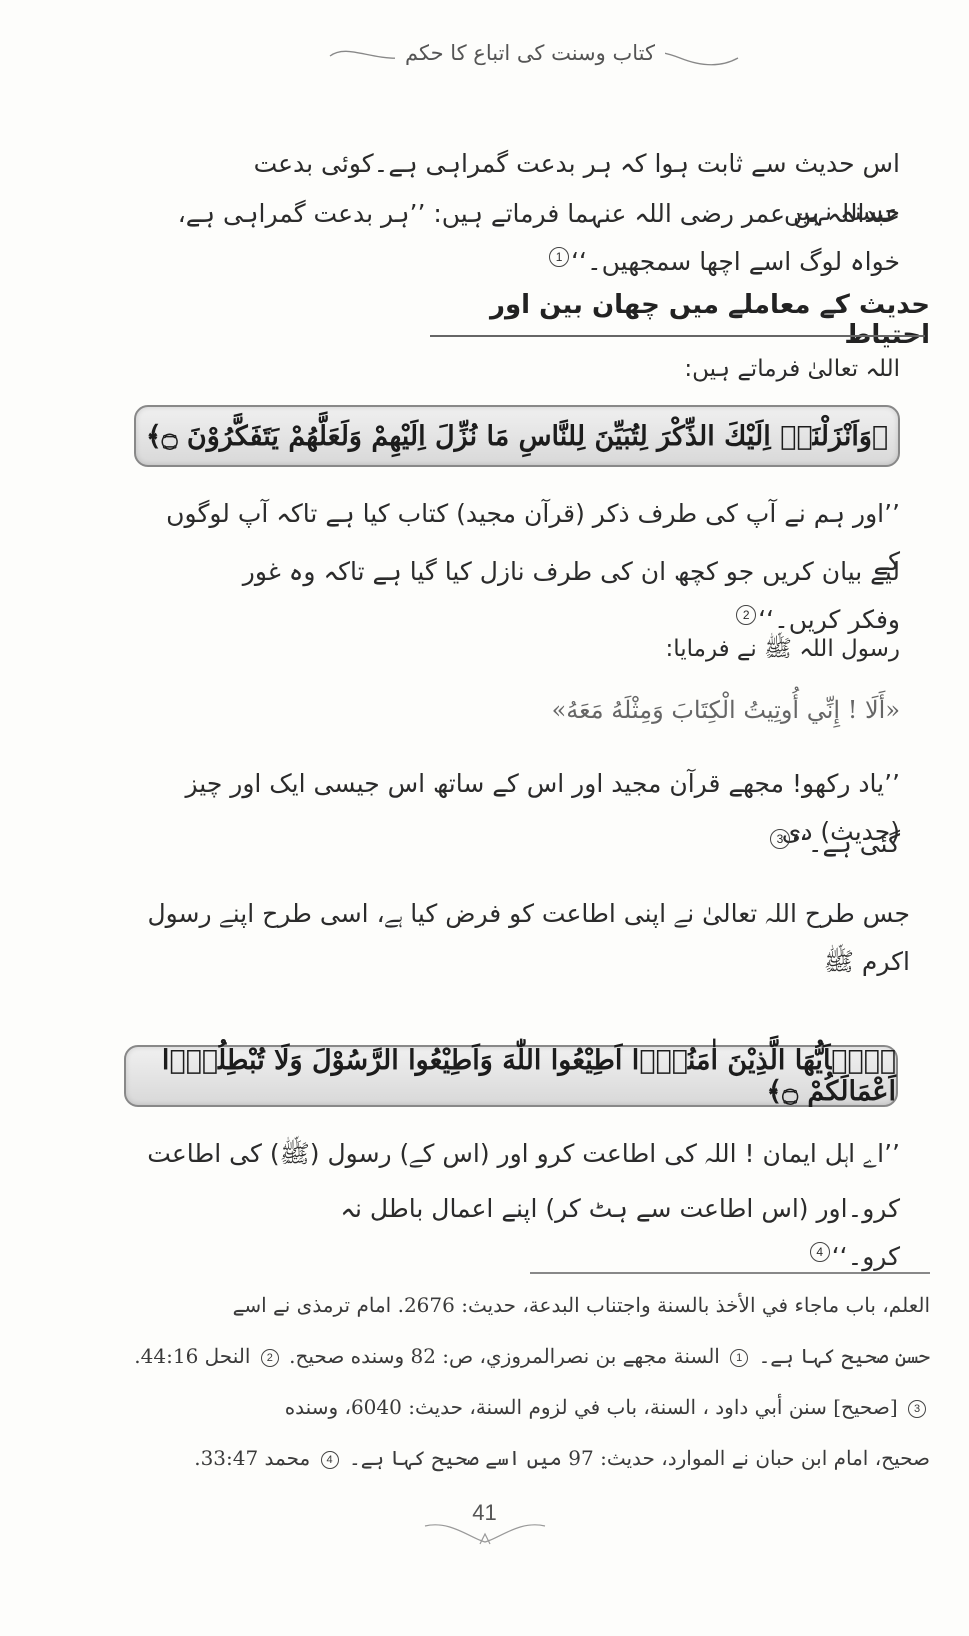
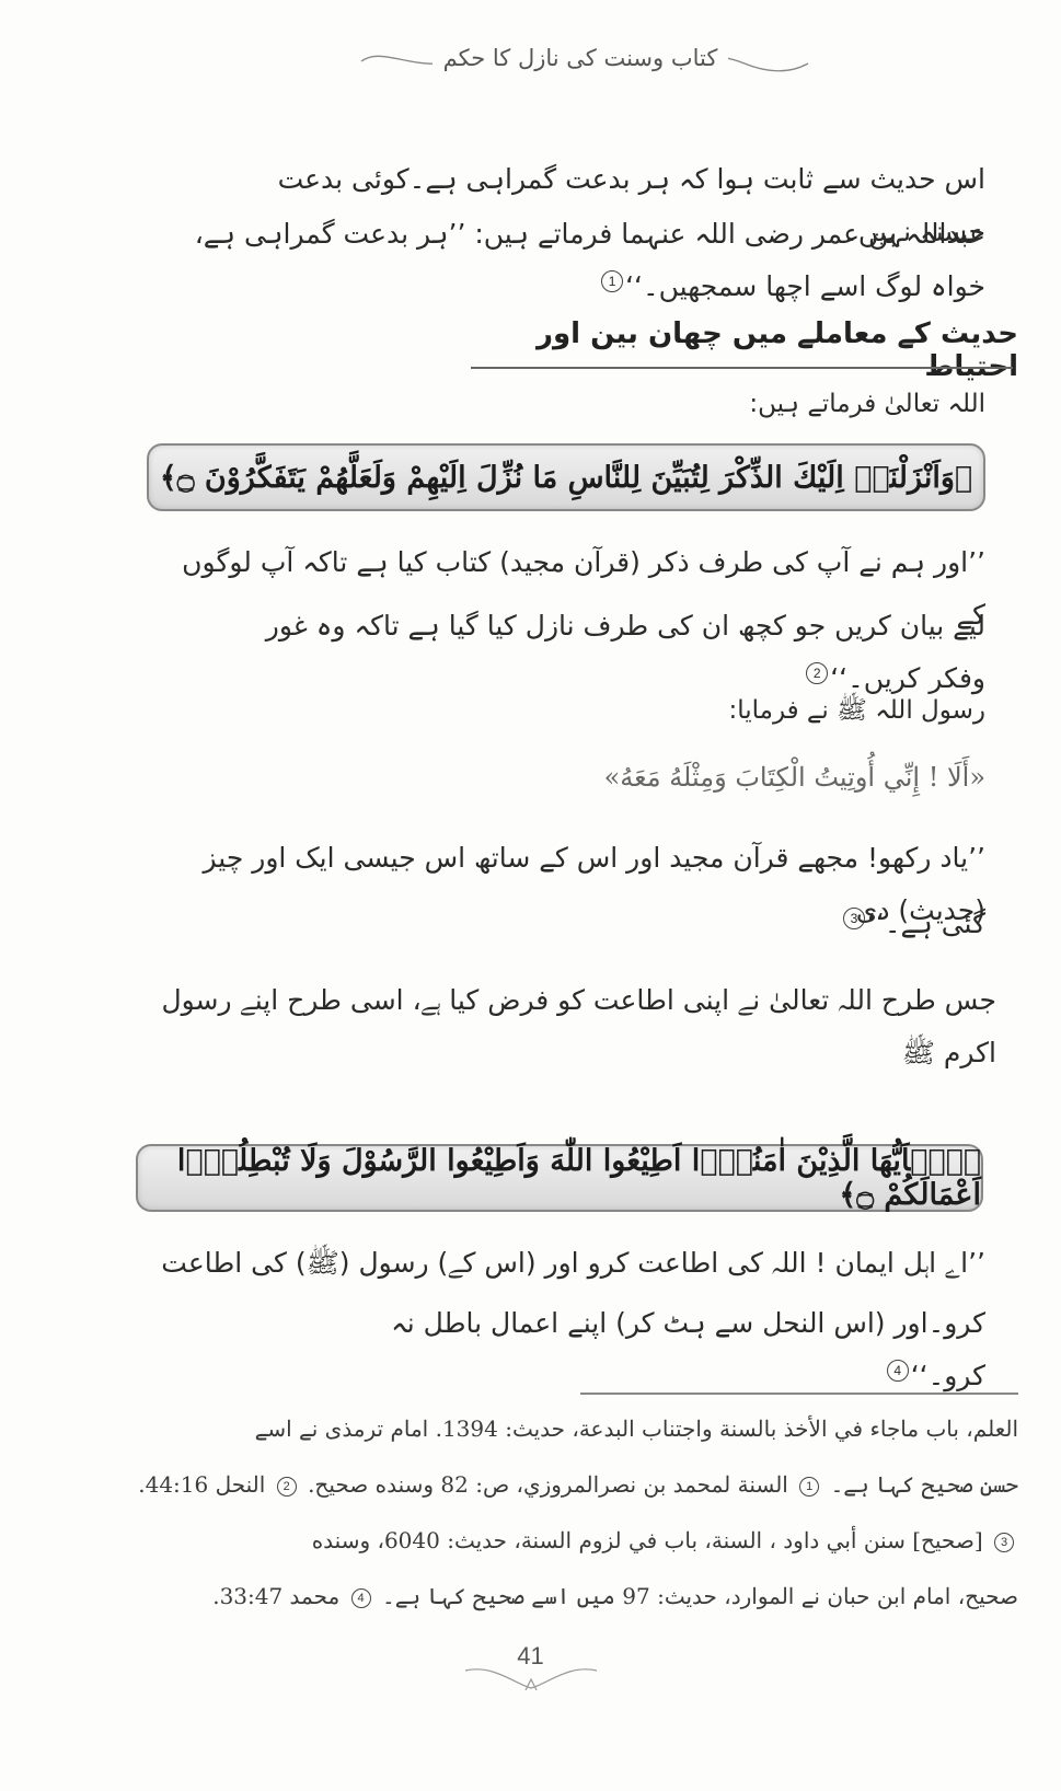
- کتاب وسنت کی اتباع کا حکم
+ کتاب وسنت کی نازل کا حکم
  اس حدیث سے ثابت ہوا کہ ہر بدعت گمراہی ہے۔کوئی بدعت حسنہ نہیں۔
  عبداللہ بن عمر رضی اللہ عنہما فرماتے ہیں: ’’ہر بدعت گمراہی ہے، خواہ لوگ اسے اچھا سمجھیں۔‘‘1
  حدیث کے معاملے میں چھان بین اور ا
  اللہ تعالیٰ فرماتے ہیں:
  ﴿وَاَنْزَلْنَاۤ اِلَيْكَ الذِّكْرَ لِتُبَيِّنَ لِلنَّاسِ مَا نُزِّلَ اِلَيْهِمْ وَلَعَلَّهُمْ يَتَفَكَّرُوْنَ ۝﴾
  ’’اور ہم نے آپ کی طرف ذکر (قرآن مجید) کتاب کیا ہے تاکہ آپ لوگوں کے
  لیے بیان کریں جو کچھ ان کی طرف نازل کیا گیا ہے تاکہ وہ غور وفکر کریں۔‘‘2
  رسول اللہ ﷺ نے فرمایا:
  «أَلَا ! إِنِّي أُوتِيتُ الْكِتَابَ وَمِثْلَهُ مَعَهُ»
  ’’یاد رکھو! مجھے قرآن مجید اور اس کے ساتھ اس جیسی ایک اور چیز (حدیث) دی
  گئی ہے۔‘‘3
  جس طرح اللہ تعالیٰ نے اپنی اطاعت کو فرض کیا ہے، اسی طرح اپنے رسول اکرم ﷺ
  ﴿يٰۤاَيُّهَا الَّذِيْنَ اٰمَنُوْۤا اَطِيْعُوا اللّٰهَ وَاَطِيْعُوا الرَّسُوْلَ وَلَا تُبْطِلُوْۤا اَعْمَالَكُمْ ۝﴾
  ’’اے اہل ایمان ! اللہ کی اطاعت کرو اور (اس کے) رسول (ﷺ) کی اطاعت
- کرو۔اور (اس اطاعت سے ہٹ کر) اپنے اعمال باطل نہ کرو۔‘‘4
+ کرو۔اور (اس النحل سے ہٹ کر) اپنے اعمال باطل نہ کرو۔‘‘4
- العلم، باب ماجاء في الأخذ بالسنة واجتناب البدعة، حديث: 2676. امام ترمذی نے اسے
+ العلم، باب ماجاء في الأخذ بالسنة واجتناب البدعة، حديث: 1394. امام ترمذی نے اسے
- حسن صحیح کہا ہے۔ 1 السنة مجھے بن نصرالمروزي، ص: 82 وسنده صحيح. 2 النحل 44:16.
+ حسن صحیح کہا ہے۔ 1 السنة لمحمد بن نصرالمروزي، ص: 82 وسنده صحيح. 2 النحل 44:16.
  3 [صحيح] سنن أبي داود ، السنة، باب في لزوم السنة، حديث: 6040، وسنده
  صحيح، امام ابن حبان نے الموارد، حدیث: 97 میں اسے صحیح کہا ہے۔ 4 محمد 33:47.
  41
